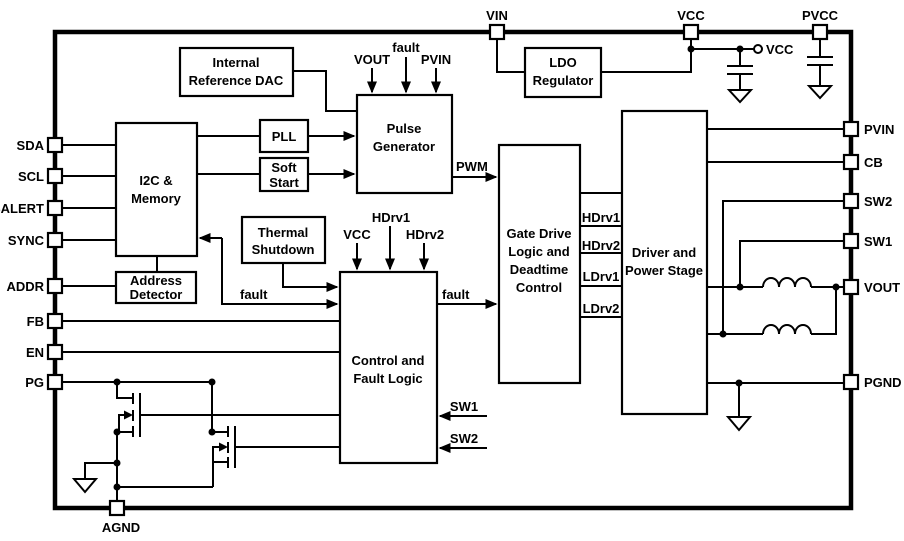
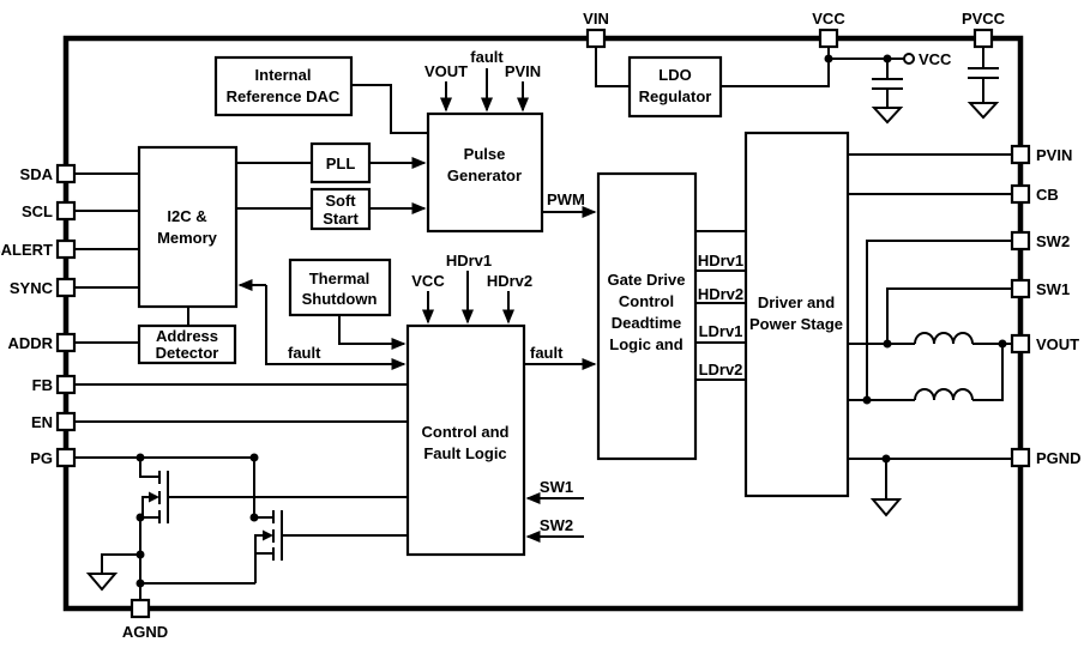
  VIN
  VCC
  PVCC
  SDA
  SCL
  ALERT
  SYNC
  ADDR
  FB
  EN
  PG
  AGND
  PVIN
  CB
  SW2
  SW1
  VOUT
  PGND
  Internal
  Reference DAC
  LDO
  Regulator
  PLL
  Soft
  Start
  Pulse
  Generator
  I2C &
  Memory
  Address
  Detector
  Thermal
  Shutdown
  Control and
  Fault Logic
  Gate Drive
- Logic and
+ Control
  Deadtime
- Control
+ Logic and
  Driver and
  Power Stage
  VOUT
  fault
  PVIN
  PWM
  VCC
  VCC
  HDrv1
  HDrv2
  HDrv1
  HDrv2
  LDrv1
  LDrv2
  fault
  fault
  SW1
  SW2
